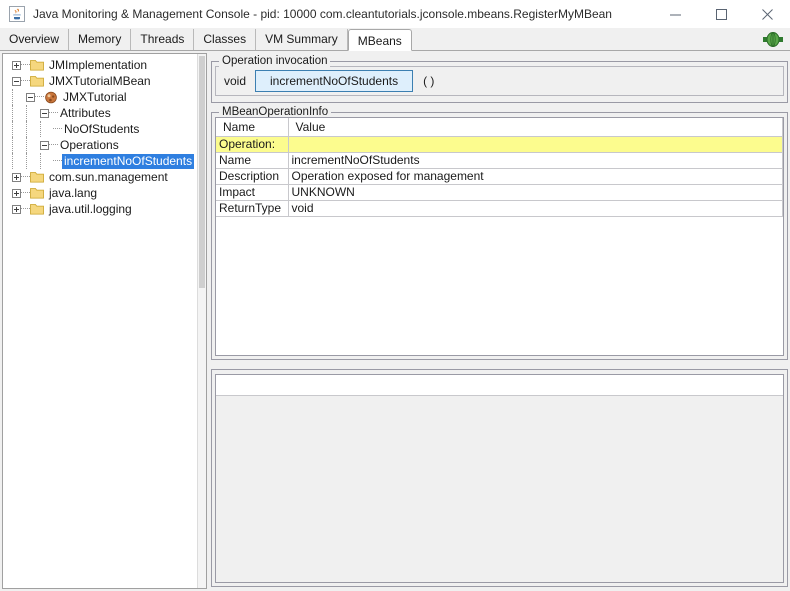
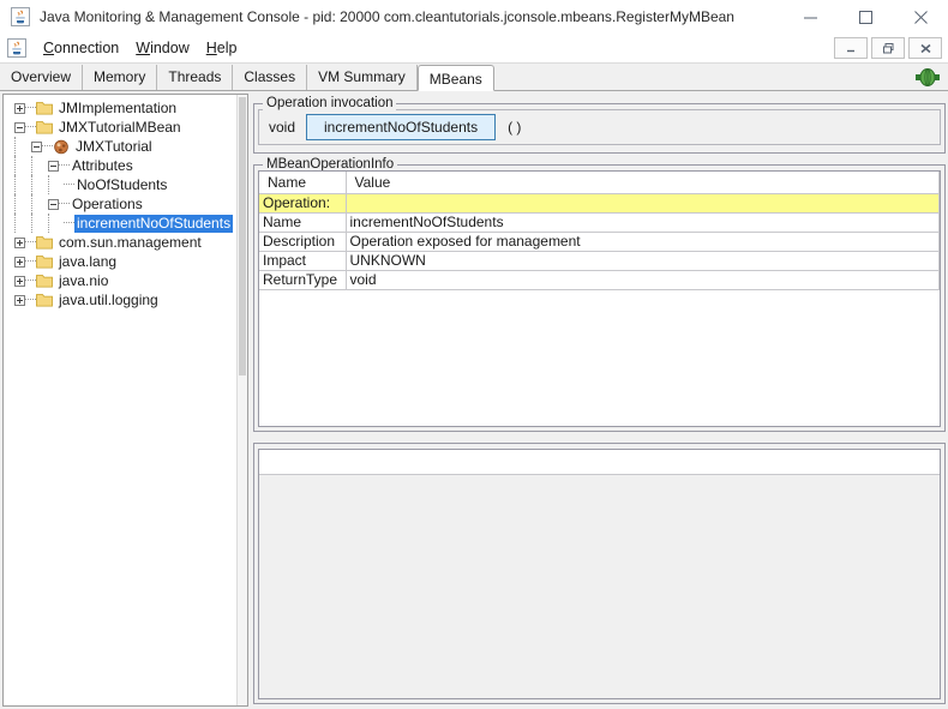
- Java Monitoring & Management Console - pid: 10000 com.cleantutorials.jconsole.mbeans.RegisterMyMBean
+ Java Monitoring & Management Console - pid: 20000 com.cleantutorials.jconsole.mbeans.RegisterMyMBean
+ Connection
+ Window
+ Help
  Overview
  Memory
  Threads
  Classes
  VM Summary
  MBeans
  JMImplementation
  JMXTutorialMBean
  JMXTutorial
  Attributes
  NoOfStudents
  Operations
  incrementNoOfStudents
  com.sun.management
  java.lang
+ java.nio
  java.util.logging
  Operation invocation
  void
  incrementNoOfStudents
  ( )
  MBeanOperationInfo
  Name	Value
  Operation:
  Name	incrementNoOfStudents
  Description	Operation exposed for management
  Impact	UNKNOWN
  ReturnType	void
